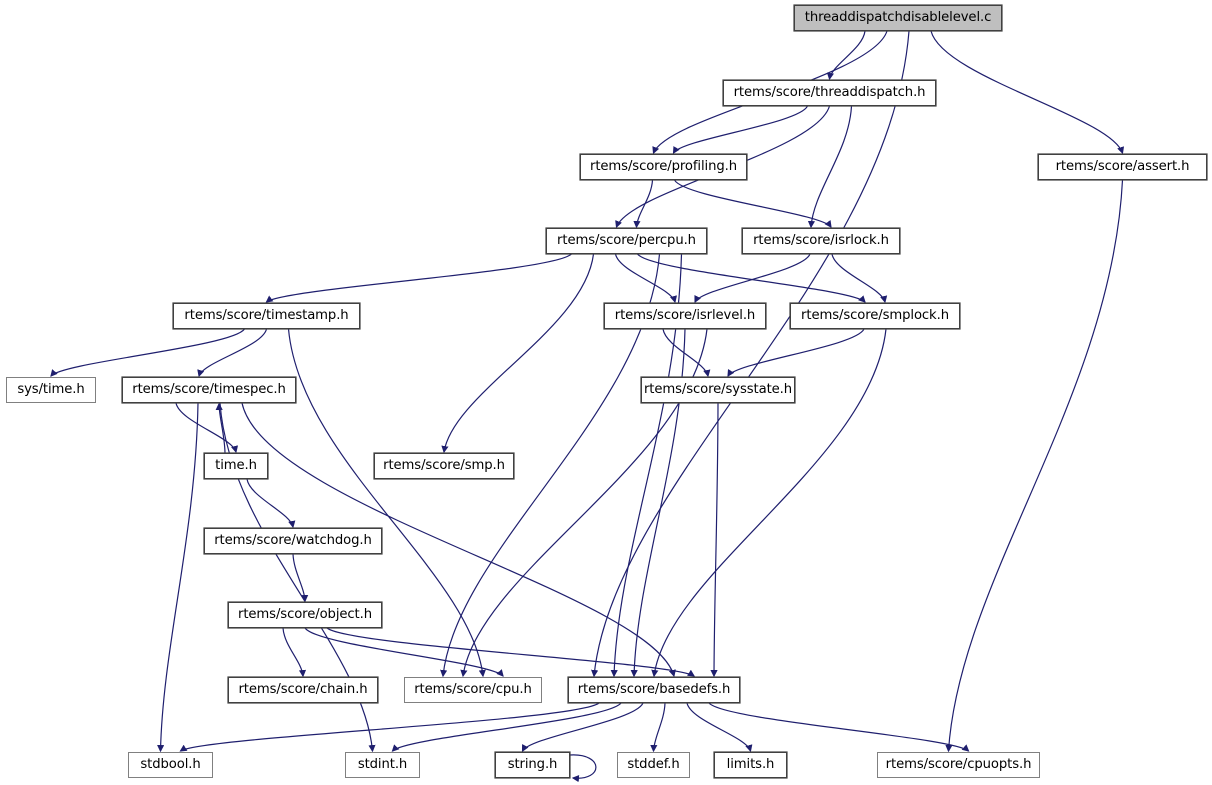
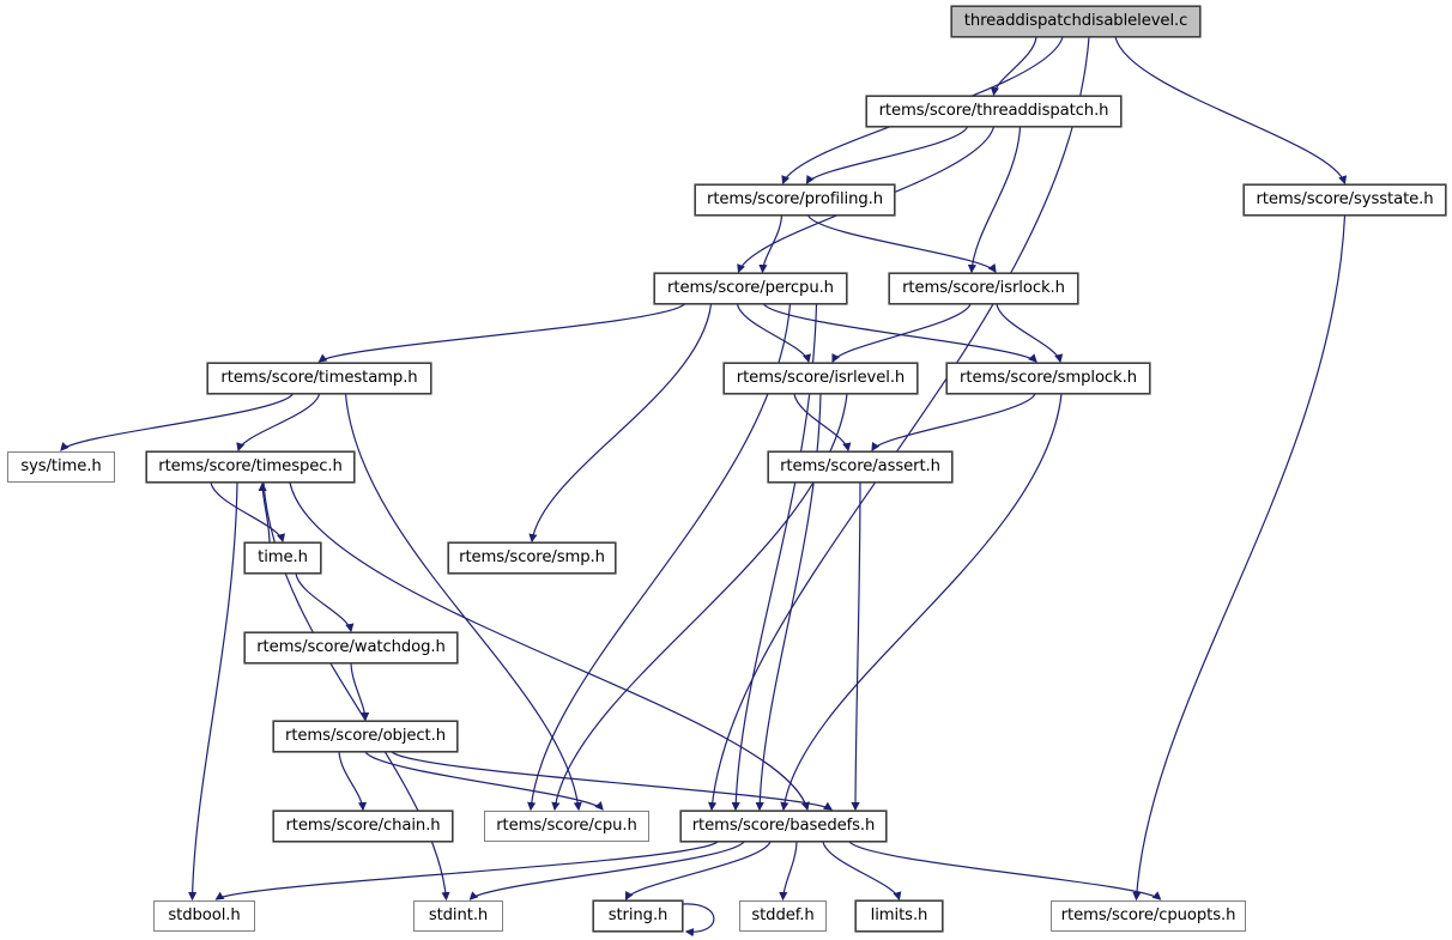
  threaddispatchdisablelevel.c
  rtems/score/threaddispatch.h
  rtems/score/profiling.h
- rtems/score/assert.h
+ rtems/score/sysstate.h
  rtems/score/percpu.h
  rtems/score/isrlock.h
  rtems/score/timestamp.h
  rtems/score/isrlevel.h
  rtems/score/smplock.h
  sys/time.h
  rtems/score/timespec.h
- rtems/score/sysstate.h
+ rtems/score/assert.h
  time.h
  rtems/score/smp.h
  rtems/score/watchdog.h
  rtems/score/object.h
  rtems/score/chain.h
  rtems/score/cpu.h
  rtems/score/basedefs.h
  stdbool.h
  stdint.h
  string.h
  stddef.h
  limits.h
  rtems/score/cpuopts.h
